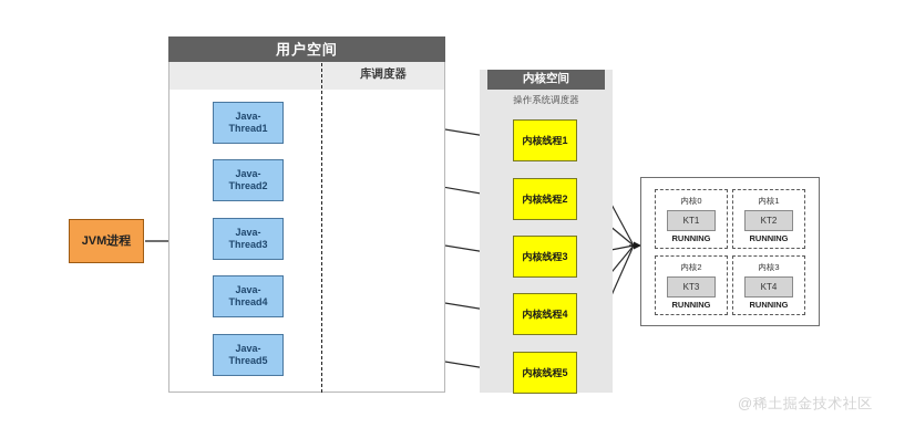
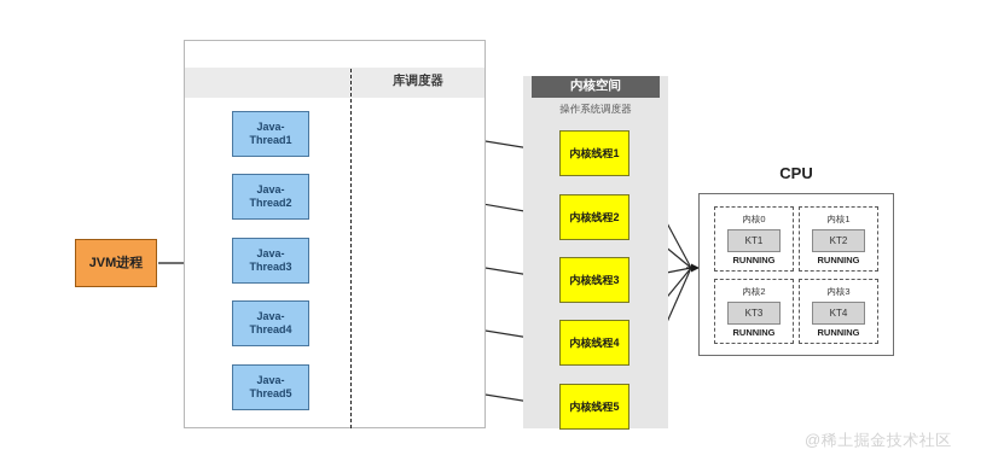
  JVM进程
- 用户空间
  库调度器
  Java-
  Thread1
  Java-
  Thread2
  Java-
  Thread3
  Java-
  Thread4
  Java-
  Thread5
  内核空间
  操作系统调度器
  内核线程1
  内核线程2
  内核线程3
  内核线程4
  内核线程5
+ CPU
  内核0
  KT1
  RUNNING
  内核1
  KT2
  RUNNING
  内核2
  KT3
  RUNNING
  内核3
  KT4
  RUNNING
  @稀土掘金技术社区
